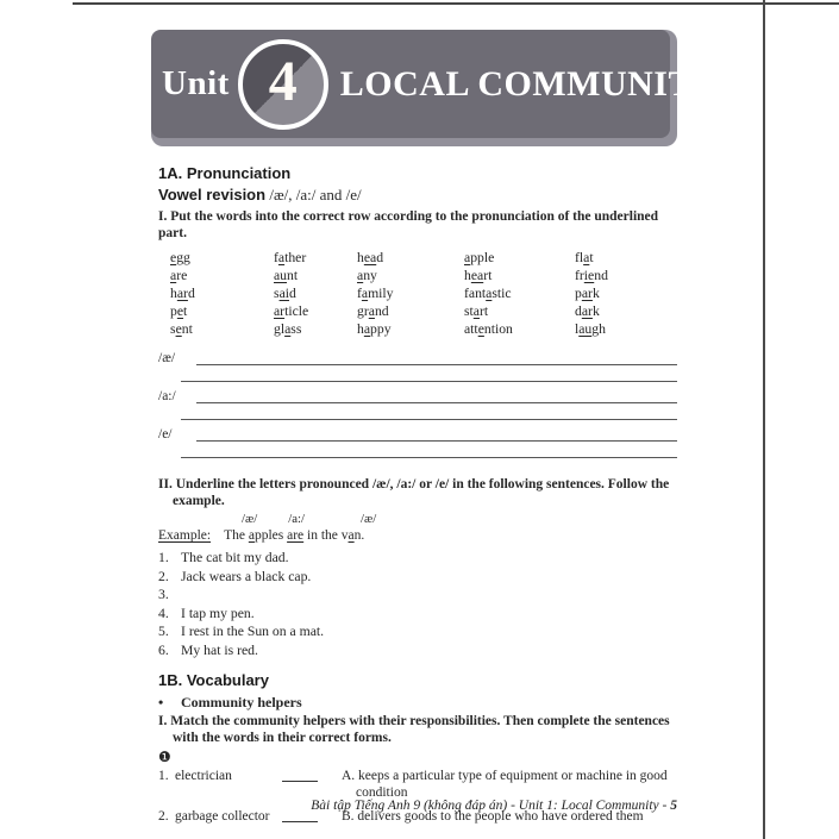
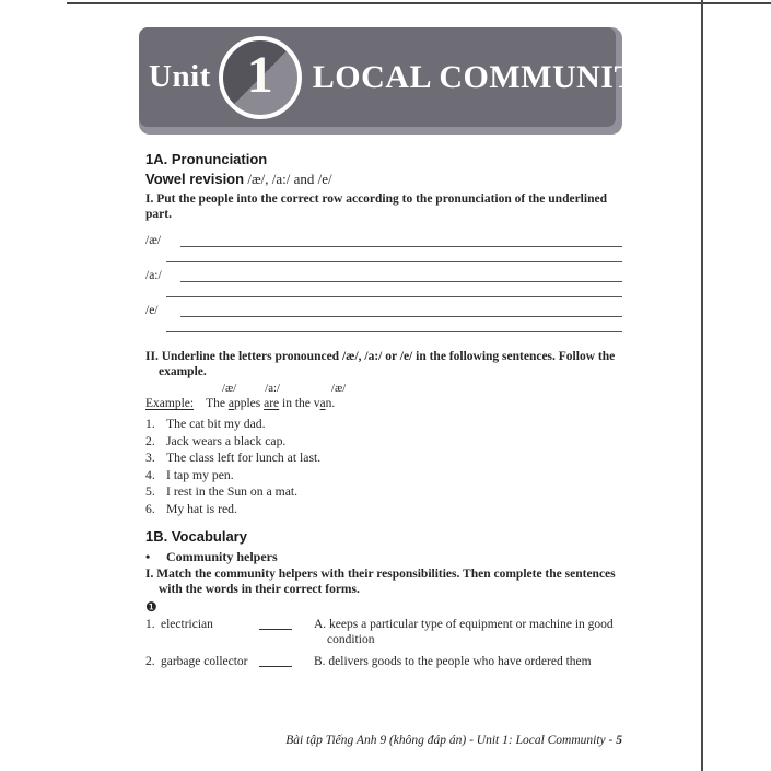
  Unit
- 4
+ 1
  LOCAL COMMUNITY
  1A. Pronunciation
  Vowel revision /æ/, /a:/ and /e/
- I. Put the words into the correct row according to the pronunciation of the underlined part.
+ I. Put the people into the correct row according to the pronunciation of the underlined part.
- egg
- father
- head
- apple
- flat
- are
- aunt
- any
- heart
- friend
- hard
- said
- family
- fantastic
- park
- pet
- article
- grand
- start
- dark
- sent
- glass
- happy
- attention
- laugh
  /æ/
  /a:/
  /e/
  II. Underline the letters pronounced /æ/, /a:/ or /e/ in the following sentences. Follow the
  example.
  /æ/
  /a:/
  /æ/
  Example: The apples are in the van.
  1.
  The cat bit my dad.
  2.
  Jack wears a black cap.
  3.
+ The class left for lunch at last.
  4.
  I tap my pen.
  5.
  I rest in the Sun on a mat.
  6.
  My hat is red.
  1B. Vocabulary
  •
  Community helpers
  I. Match the community helpers with their responsibilities. Then complete the sentences
  with the words in their correct forms.
  ❶
  1.
  electrician
  A. keeps a particular type of equipment or machine in good
  condition
  2.
  garbage collector
  B. delivers goods to the people who have ordered them
  Bài tập Tiếng Anh 9 (không đáp án) - Unit 1: Local Community - 5
